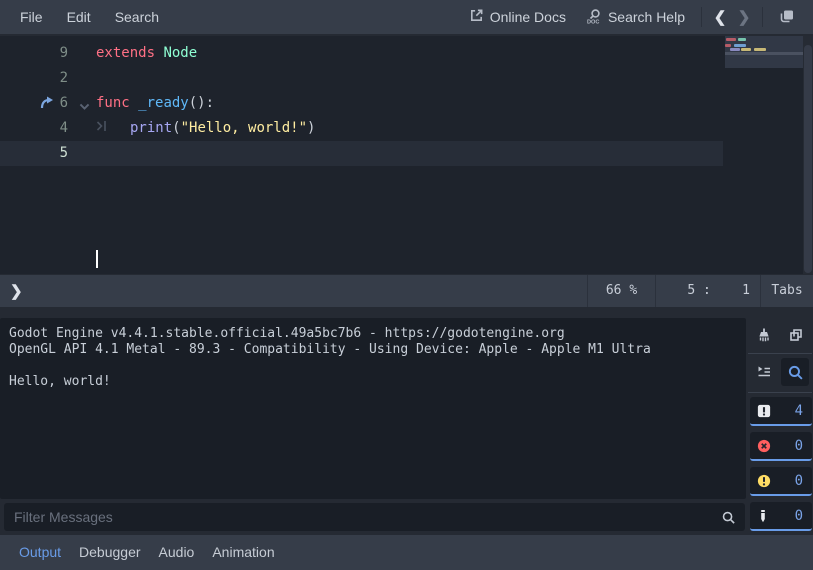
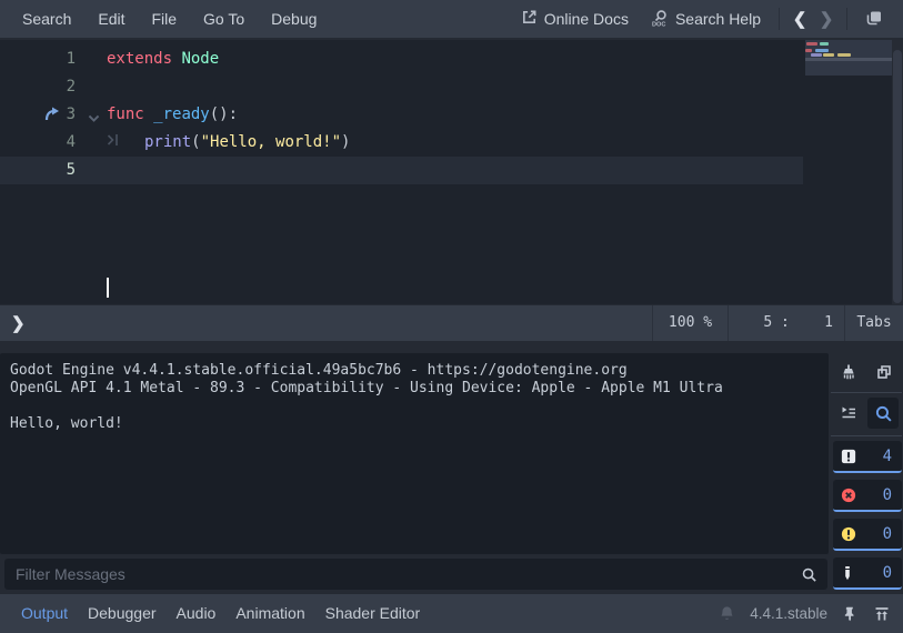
- File
+ Search
  Edit
- Search
+ File
+ Go To
+ Debug
  Online Docs
  Search Help
  ❮
  ❯
- 9
+ 1
  extends Node
  2
- 6
+ 3
  func _ready():
  4
  print("Hello, world!")
  5
  ❯
- 66 %
+ 100 %
  5 : 1
  Tabs
  Godot Engine v4.4.1.stable.official.49a5bc7b6 - https://godotengine.org
  OpenGL API 4.1 Metal - 89.3 - Compatibility - Using Device: Apple - Apple M1 Ultra
  Hello, world!
  Filter Messages
  4
  0
  0
  0
  Output
  Debugger
  Audio
  Animation
+ Shader Editor
+ 4.4.1.stable
